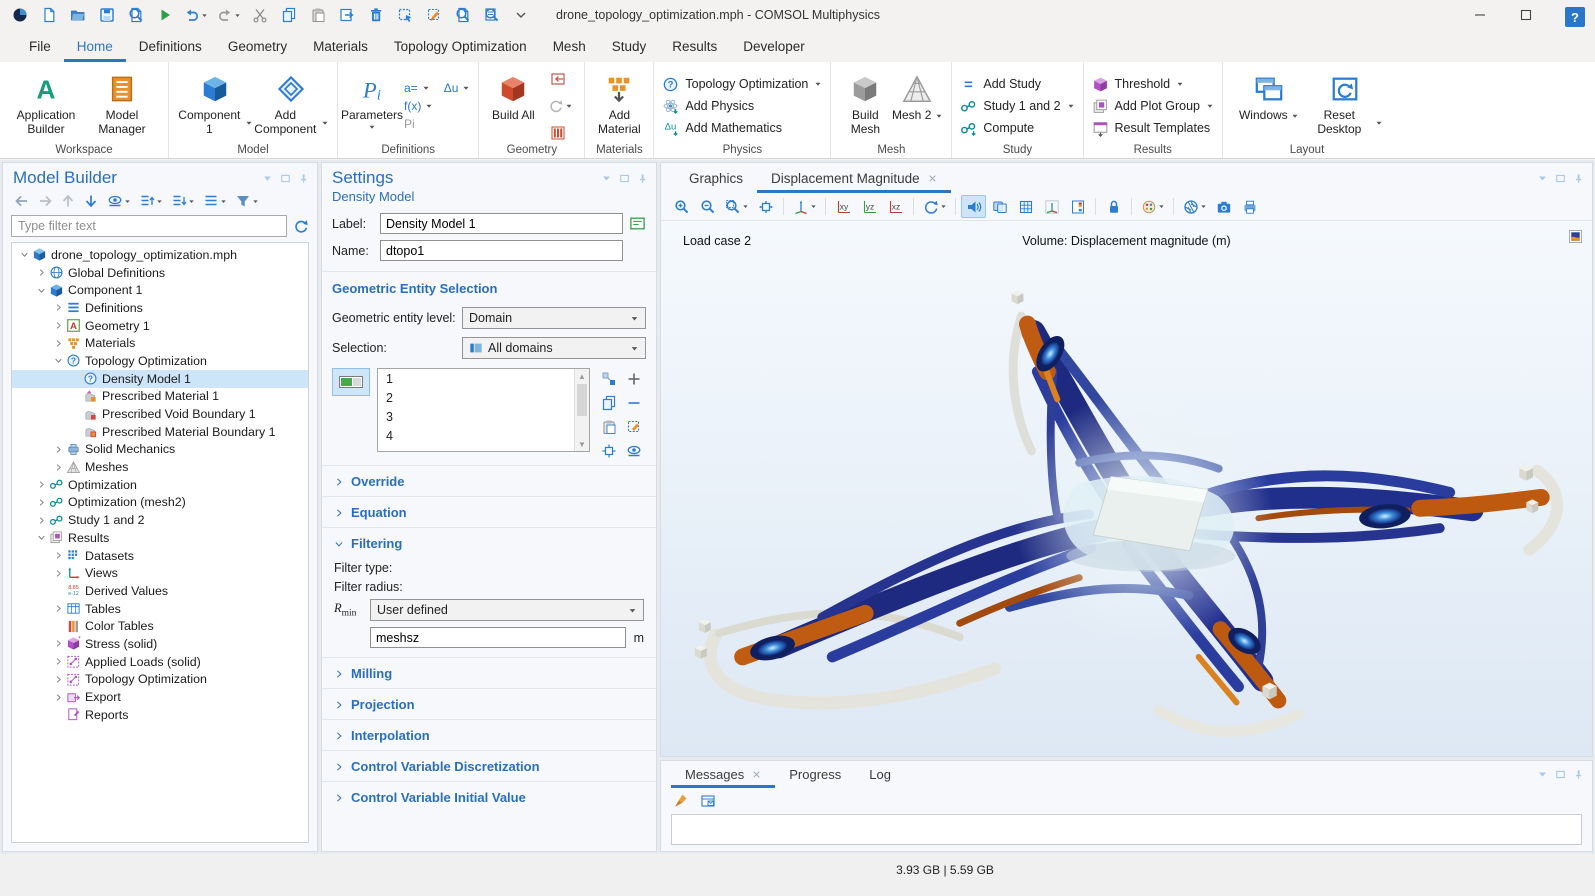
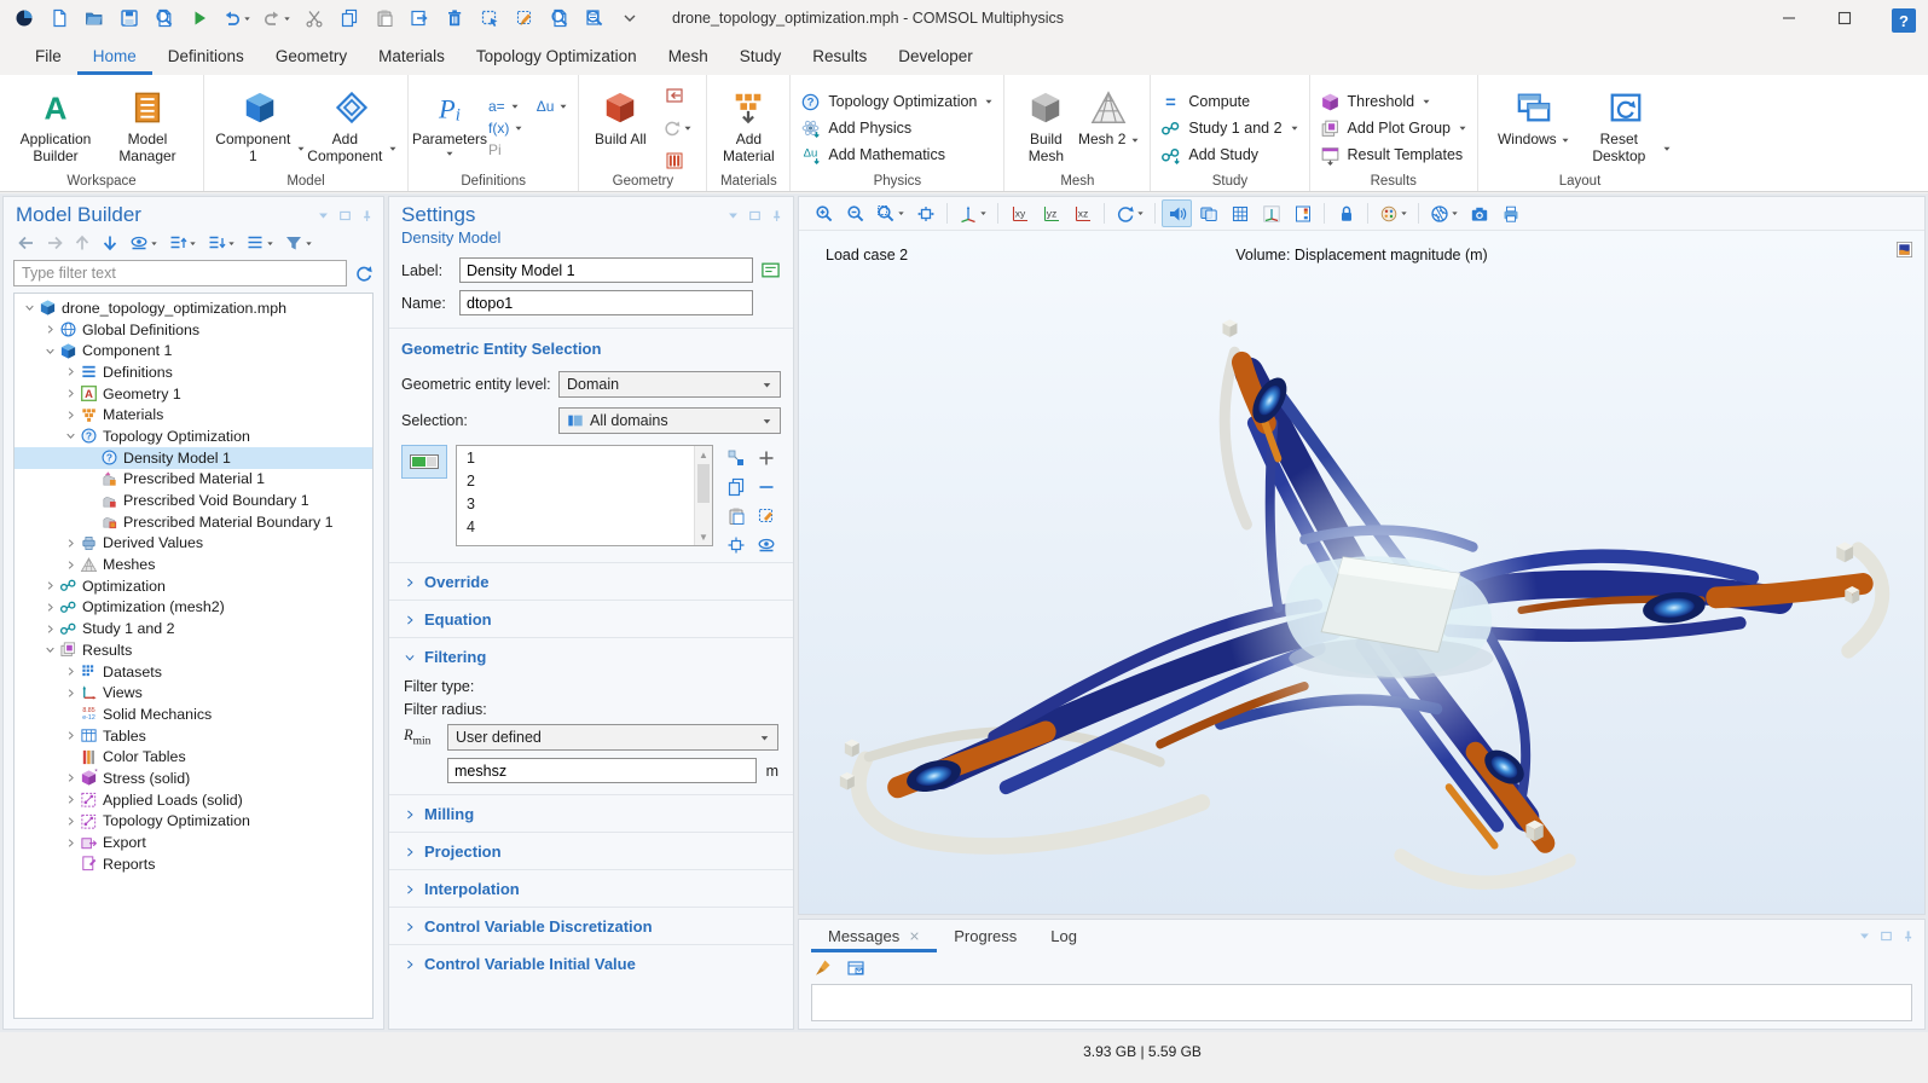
  drone_topology_optimization.mph - COMSOL Multiphysics
  File
  Home
  Definitions
  Geometry
  Materials
  Topology Optimization
  Mesh
  Study
  Results
  Developer
  ?
  A
  Application Builder
  Model Manager
  Workspace
  Component 1
  Add Component
  Model
  Pi
  Parameters
  a=
  Δu
  f(x)
  Pi
  Definitions
  Build All
  Geometry
  Add Material
  Materials
  ?
  Topology Optimization
  Add Physics
  Δu
  Add Mathematics
  Physics
  Build Mesh
  Mesh 2
  Mesh
  =
- Add Study
+ Compute
  Study 1 and 2
- Compute
+ Add Study
  Study
  Threshold
  Add Plot Group
  Result Templates
  Results
  Windows
  Reset Desktop
  Layout
  Model Builder
  Type filter text
  drone_topology_optimization.mph
  Global Definitions
  Component 1
  Definitions
  A
  Geometry 1
  Materials
  ?
  Topology Optimization
  ?
  Density Model 1
  Prescribed Material 1
  Prescribed Void Boundary 1
  Prescribed Material Boundary 1
- Solid Mechanics
+ Derived Values
  Meshes
  Optimization
  Optimization (mesh2)
  Study 1 and 2
  Results
  Datasets
  Views
- Derived Values
+ Solid Mechanics
  Tables
  Color Tables
  Stress (solid)
  Applied Loads (solid)
  Topology Optimization
  Export
  Reports
  Settings
  Density Model
  Label:
  Density Model 1
  Name:
  dtopo1
  Geometric Entity Selection
  Geometric entity level:
  Domain
  Selection:
  All domains
  1
  2
  3
  4
  ▲
  ▼
  Override
  Equation
  Filtering
  Filter type:
  Filter radius:
  Rmin
  User defined
  meshsz
  m
  Milling
  Projection
  Interpolation
  Control Variable Discretization
  Control Variable Initial Value
- Graphics
- Displacement Magnitude
  xy
  yz
  xz
  Load case 2
  Volume: Displacement magnitude (m)
  Messages
  Progress
  Log
  3.93 GB | 5.59 GB
